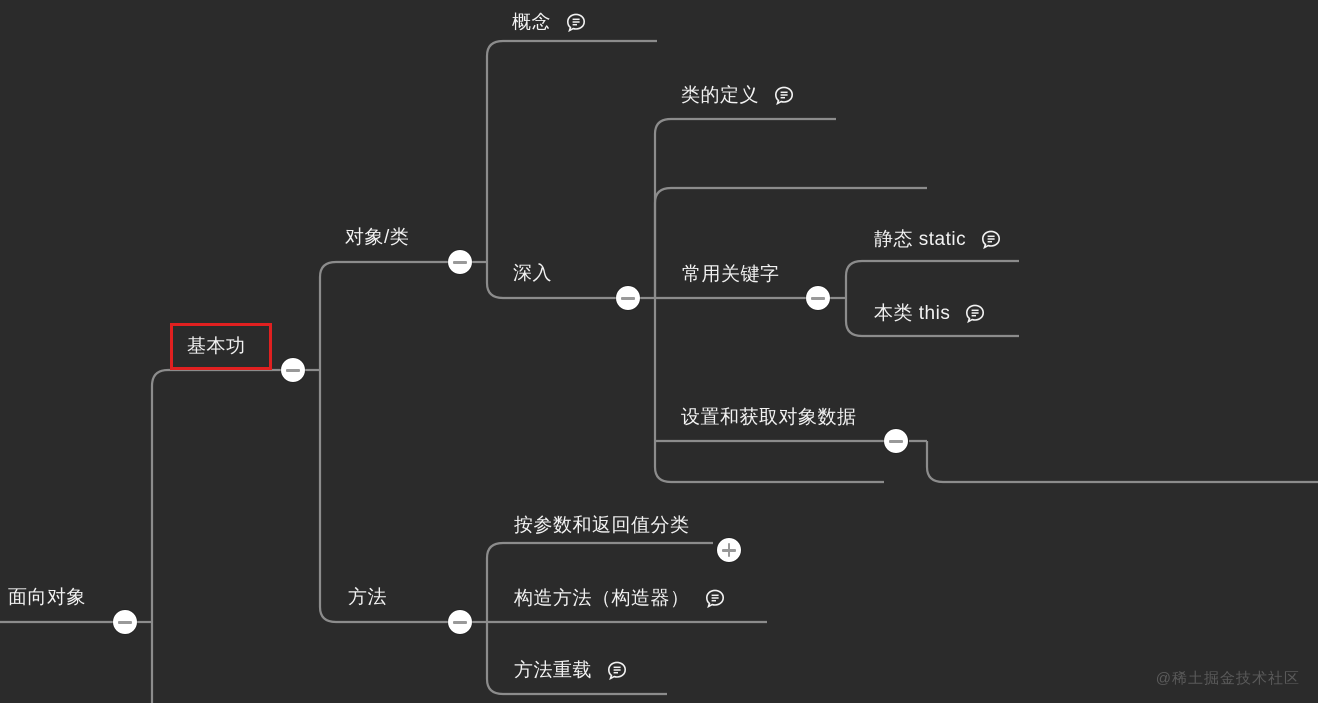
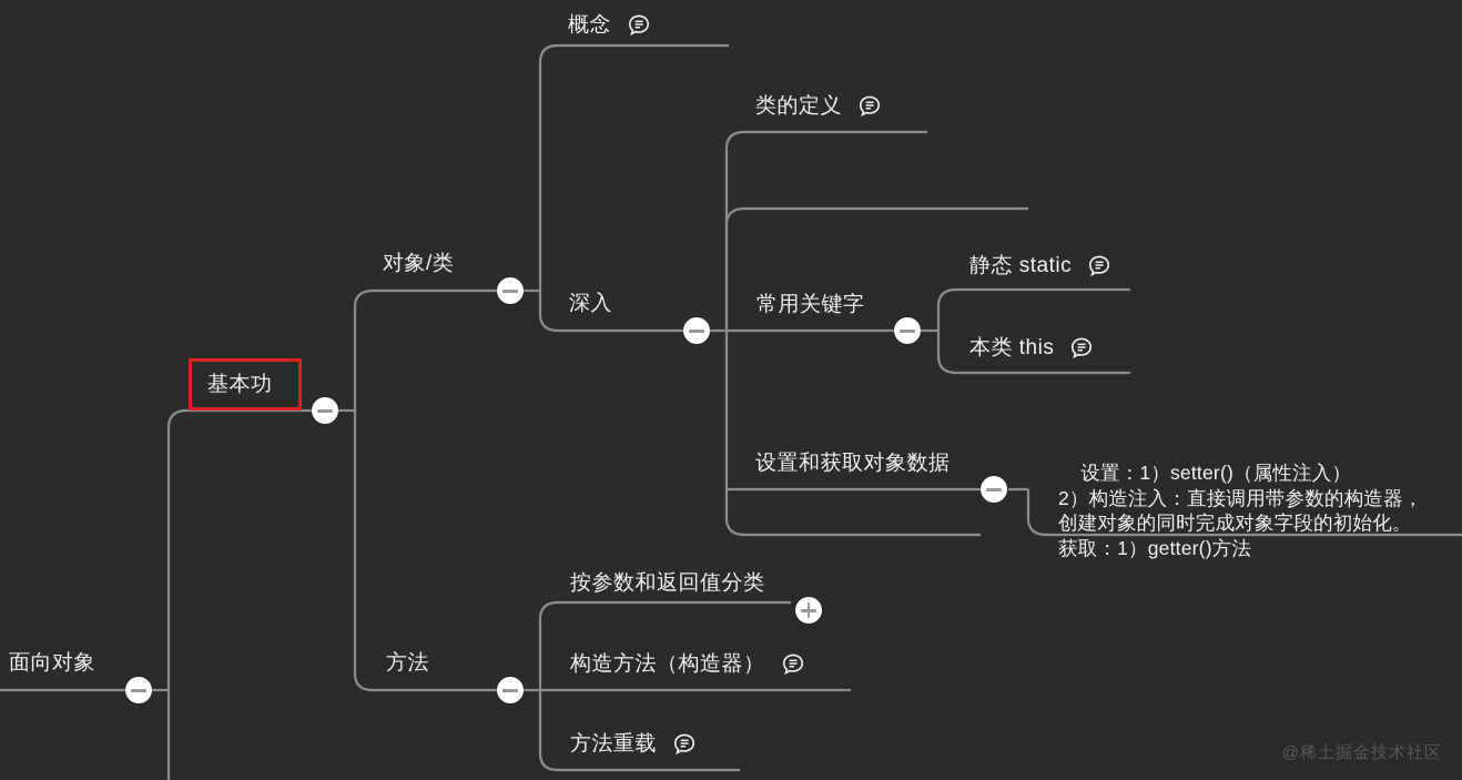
  面向对象
  基本功
  对象/类
  概念
  深入
  类的定义
  常用关键字
  静态 static
  本类 this
  设置和获取对象数据
+ 设置：1）setter()（属性注入）
+ 2）构造注入：直接调用带参数的构造器，
+ 创建对象的同时完成对象字段的初始化。
+ 获取：1）getter()方法
  方法
  按参数和返回值分类
  构造方法（构造器）
  方法重载
  @稀土掘金技术社区
